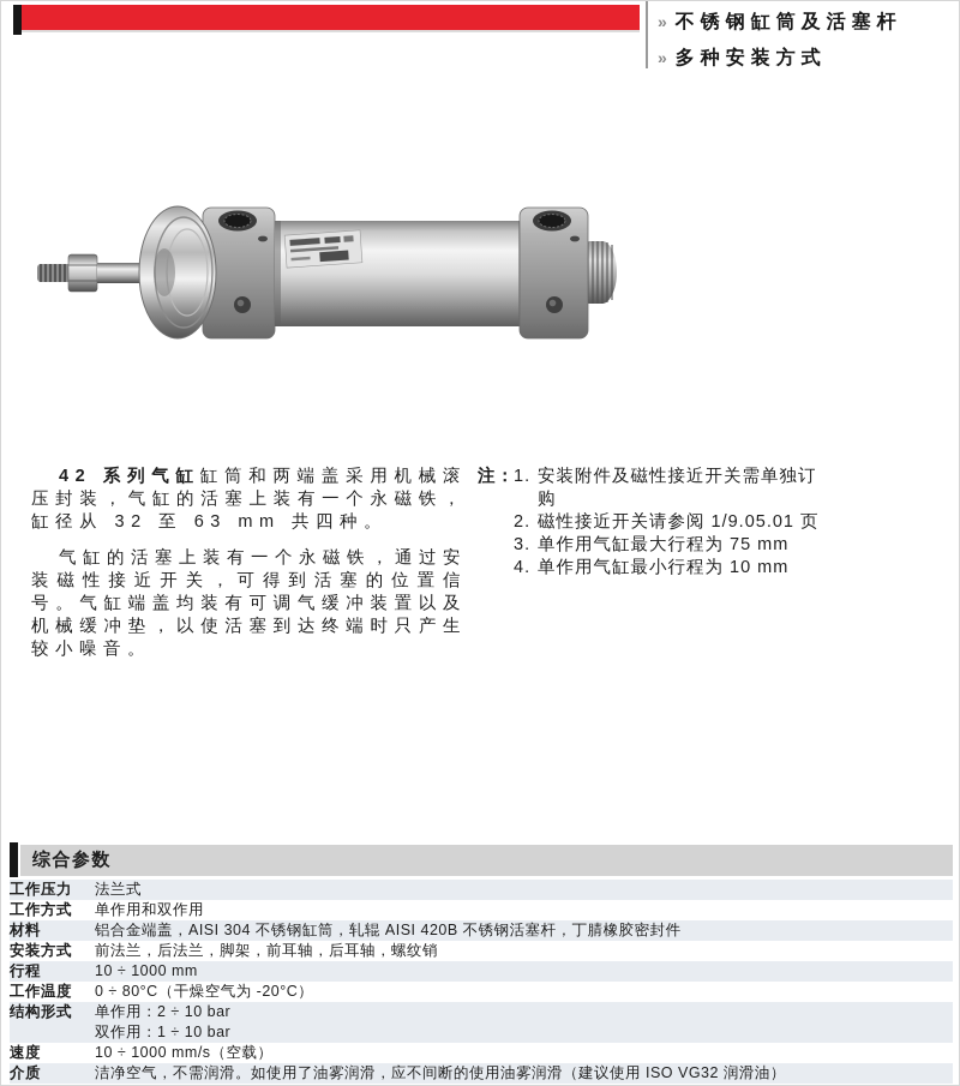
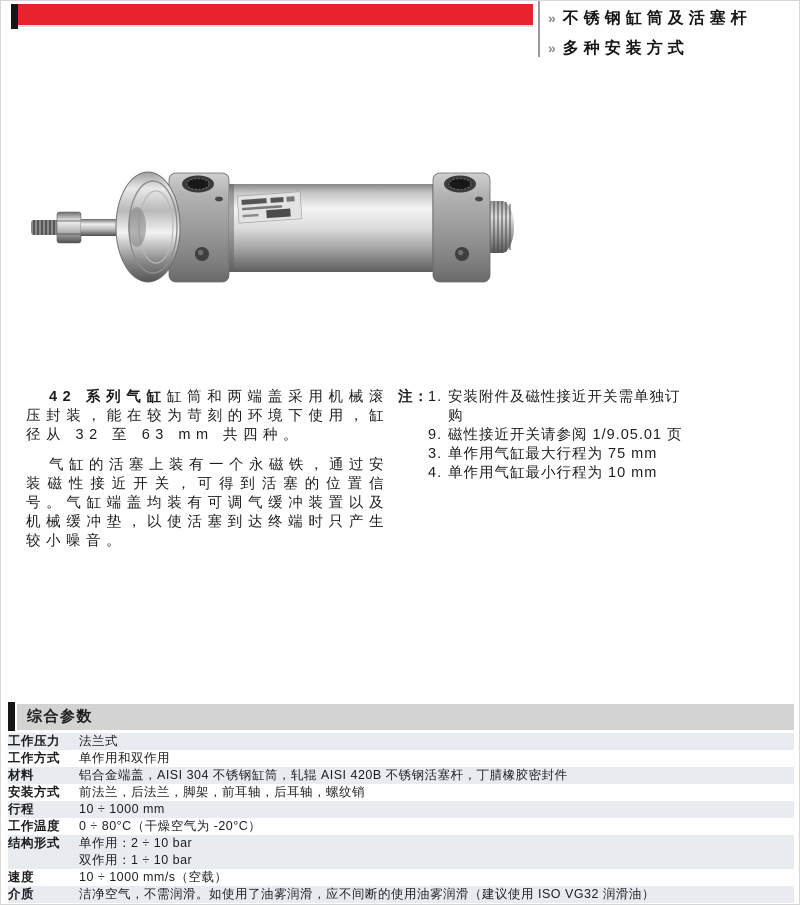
  »
  不锈钢缸筒及活塞杆
  »
  多种安装方式
- 42 系列气缸缸筒和两端盖采用机械滚压封装，气缸的活塞上装有一个永磁铁，缸径从 32 至 63 mm 共四种。
+ 42 系列气缸缸筒和两端盖采用机械滚压封装，能在较为苛刻的环境下使用，缸径从 32 至 63 mm 共四种。
  气缸的活塞上装有一个永磁铁，通过安装磁性接近开关，可得到活塞的位置信号。气缸端盖均装有可调气缓冲装置以及机械缓冲垫，以使活塞到达终端时只产生较小噪音。
  注：
  1.
  安装附件及磁性接近开关需单独订
  购
- 2.
+ 9.
  磁性接近开关请参阅 1/9.05.01 页
  3.
  单作用气缸最大行程为 75 mm
  4.
  单作用气缸最小行程为 10 mm
  综合参数
  工作压力
  法兰式
  工作方式
  单作用和双作用
  材料
  铝合金端盖，AISI 304 不锈钢缸筒，轧辊 AISI 420B 不锈钢活塞杆，丁腈橡胶密封件
  安装方式
  前法兰，后法兰，脚架，前耳轴，后耳轴，螺纹销
  行程
  10 ÷ 1000 mm
  工作温度
  0 ÷ 80°C（干燥空气为 -20°C）
  结构形式
  单作用：2 ÷ 10 bar
  双作用：1 ÷ 10 bar
  速度
  10 ÷ 1000 mm/s（空载）
  介质
  洁净空气，不需润滑。如使用了油雾润滑，应不间断的使用油雾润滑（建议使用 ISO VG32 润滑油）
